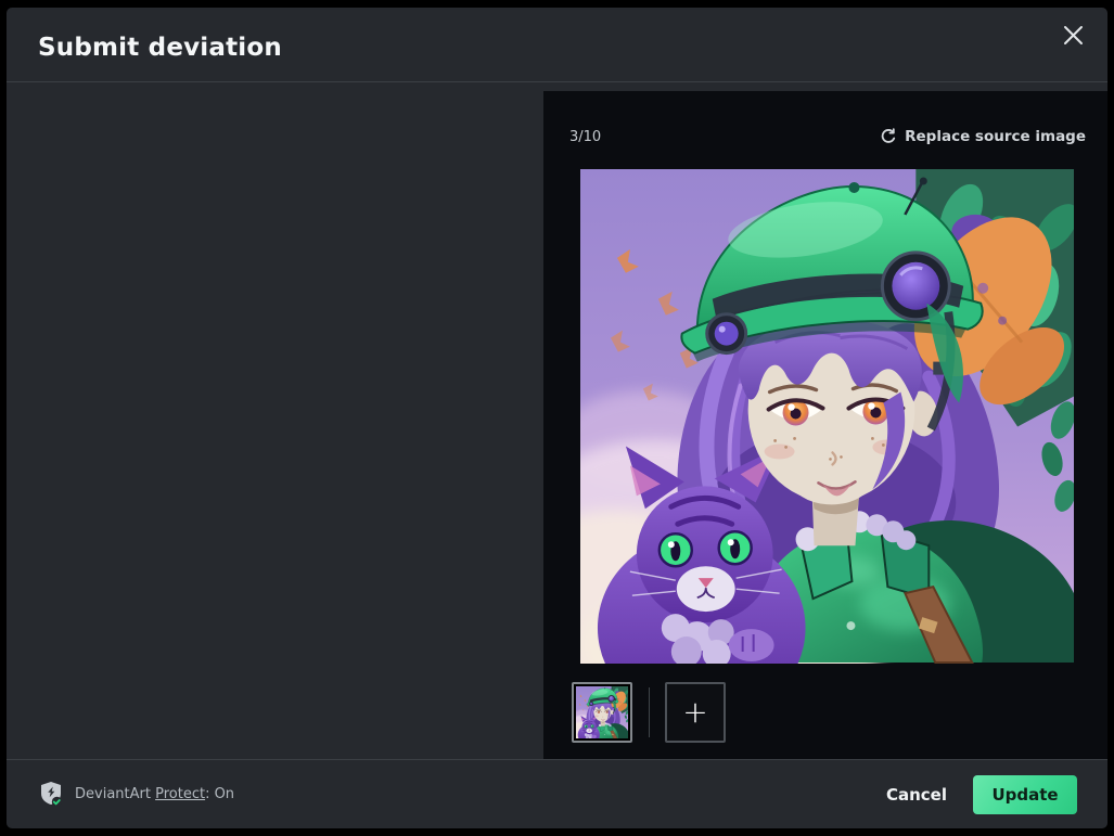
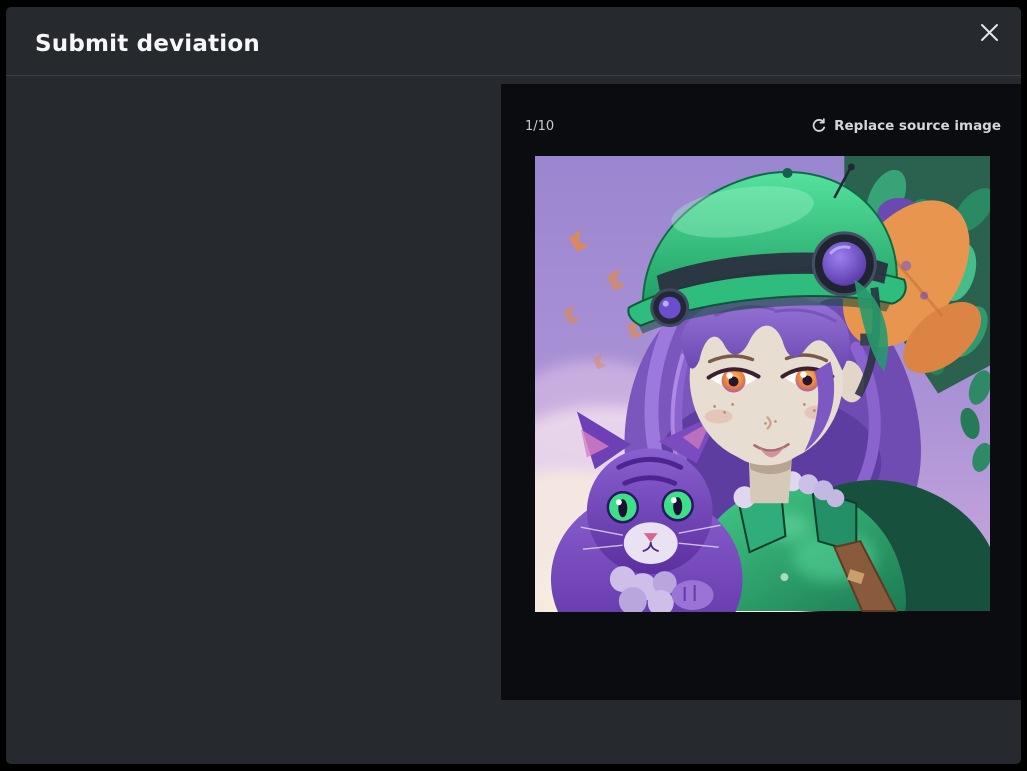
  Submit deviation
- 3/10
+ 1/10
  Replace source image
- +
- DeviantArt Protect: On
- Cancel
- Update
